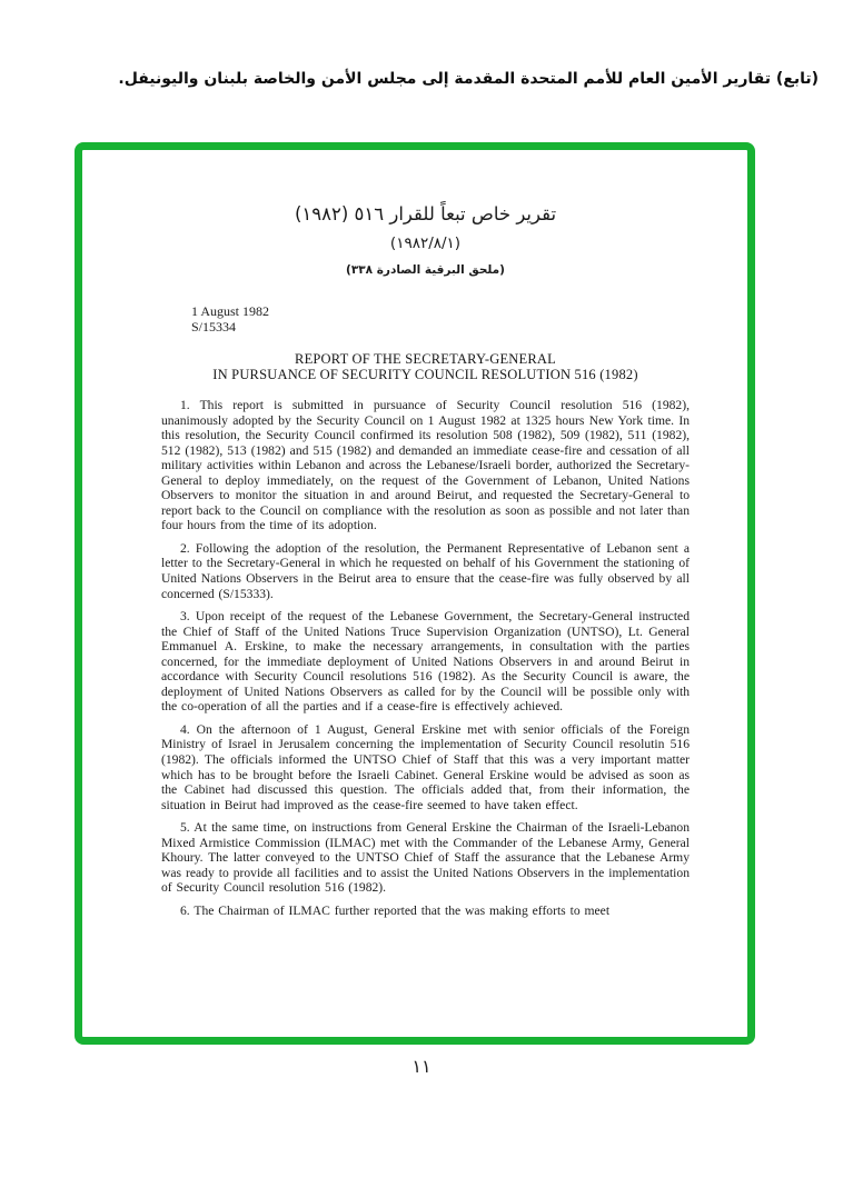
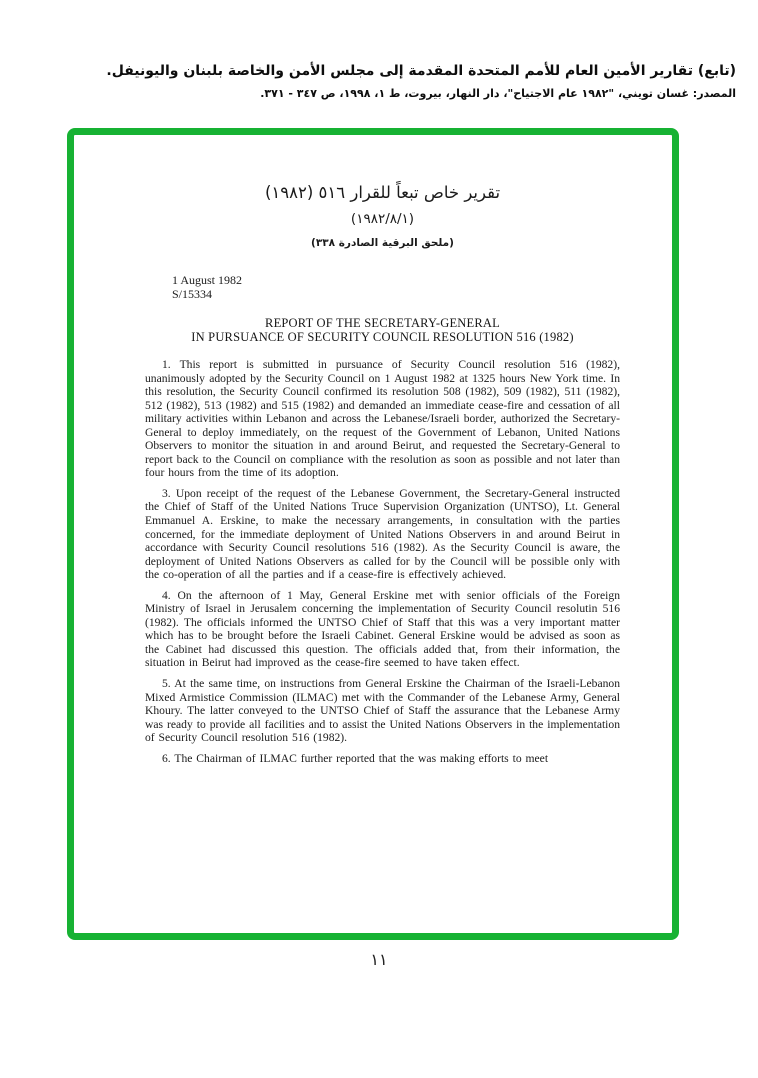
  (تابع) تقارير الأمين العام للأمم المتحدة المقدمة إلى مجلس الأمن والخاصة بلبنان واليونيفل.
+ المصدر: غسان تويني، "١٩٨٢ عام الاجتياح"، دار النهار، بيروت، ط ١، ١٩٩٨، ص ٣٤٧ - ٣٧١.
  تقرير خاص تبعاً للقرار ٥١٦ (١٩٨٢)
  (١٩٨٢/٨/١)
  (ملحق البرقية الصادرة ٣٣٨)
  1 August 1982
  S/15334
  REPORT OF THE SECRETARY-GENERAL
  IN PURSUANCE OF SECURITY COUNCIL RESOLUTION 516 (1982)
  1. This report is submitted in pursuance of Security Council resolution 516 (1982), unanimously adopted by the Security Council on 1 August 1982 at 1325 hours New York time. In this resolution, the Security Council confirmed its resolution 508 (1982), 509 (1982), 511 (1982), 512 (1982), 513 (1982) and 515 (1982) and demanded an immediate cease-fire and cessation of all military activities within Lebanon and across the Lebanese/Israeli border, authorized the Secretary-General to deploy immediately, on the request of the Government of Lebanon, United Nations Observers to monitor the situation in and around Beirut, and requested the Secretary-General to report back to the Council on compliance with the resolution as soon as possible and not later than four hours from the time of its adoption.
- 2. Following the adoption of the resolution, the Permanent Representative of Lebanon sent a letter to the Secretary-General in which he requested on behalf of his Government the stationing of United Nations Observers in the Beirut area to ensure that the cease-fire was fully observed by all concerned (S/15333).
  3. Upon receipt of the request of the Lebanese Government, the Secretary-General instructed the Chief of Staff of the United Nations Truce Supervision Organization (UNTSO), Lt. General Emmanuel A. Erskine, to make the necessary arrangements, in consultation with the parties concerned, for the immediate deployment of United Nations Observers in and around Beirut in accordance with Security Council resolutions 516 (1982). As the Security Council is aware, the deployment of United Nations Observers as called for by the Council will be possible only with the co-operation of all the parties and if a cease-fire is effectively achieved.
- 4. On the afternoon of 1 August, General Erskine met with senior officials of the Foreign Ministry of Israel in Jerusalem concerning the implementation of Security Council resolutin 516 (1982). The officials informed the UNTSO Chief of Staff that this was a very important matter which has to be brought before the Israeli Cabinet. General Erskine would be advised as soon as the Cabinet had discussed this question. The officials added that, from their information, the situation in Beirut had improved as the cease-fire seemed to have taken effect.
+ 4. On the afternoon of 1 May, General Erskine met with senior officials of the Foreign Ministry of Israel in Jerusalem concerning the implementation of Security Council resolutin 516 (1982). The officials informed the UNTSO Chief of Staff that this was a very important matter which has to be brought before the Israeli Cabinet. General Erskine would be advised as soon as the Cabinet had discussed this question. The officials added that, from their information, the situation in Beirut had improved as the cease-fire seemed to have taken effect.
  5. At the same time, on instructions from General Erskine the Chairman of the Israeli-Lebanon Mixed Armistice Commission (ILMAC) met with the Commander of the Lebanese Army, General Khoury. The latter conveyed to the UNTSO Chief of Staff the assurance that the Lebanese Army was ready to provide all facilities and to assist the United Nations Observers in the implementation of Security Council resolution 516 (1982).
  6. The Chairman of ILMAC further reported that the was making efforts to meet
  ١١
